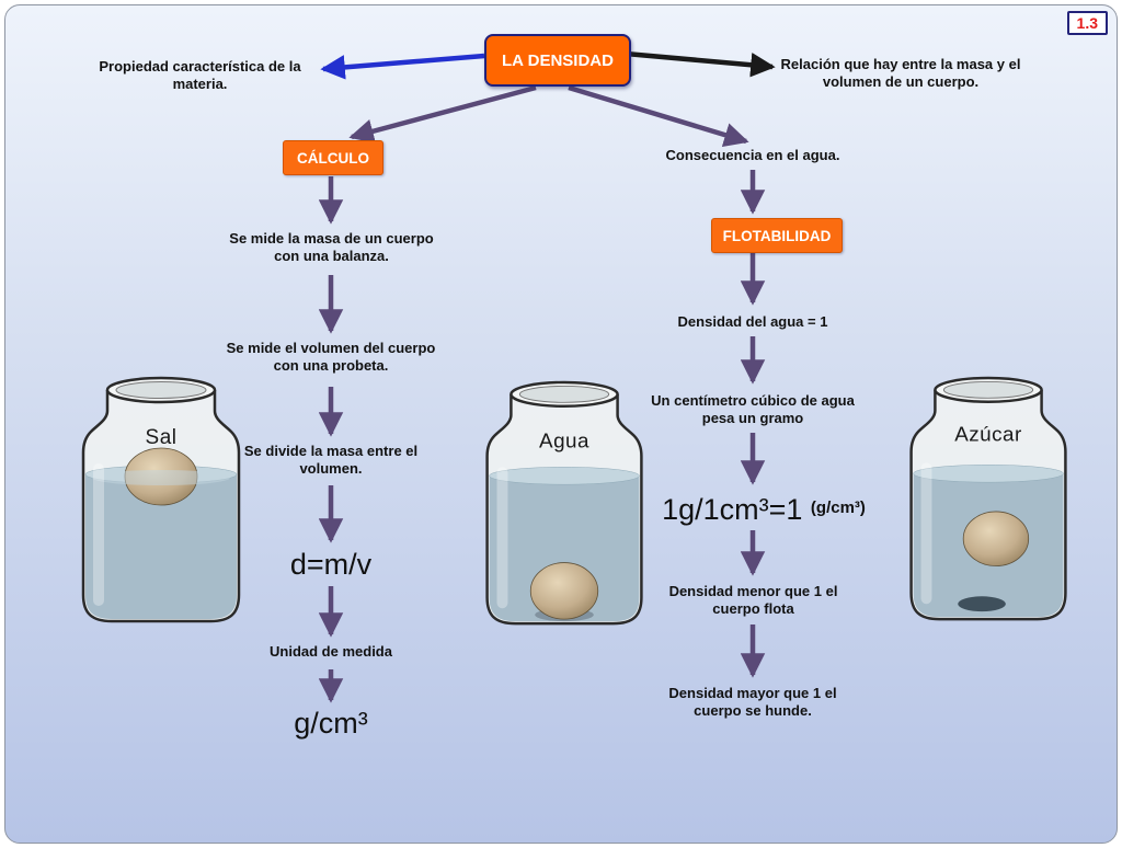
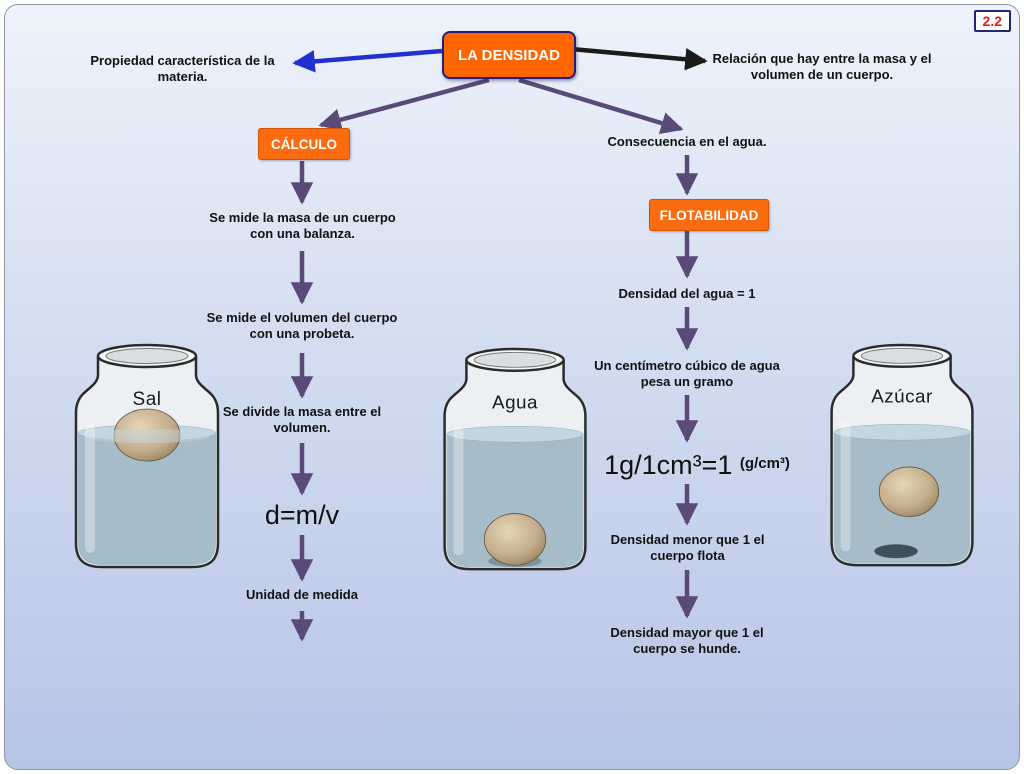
- 1.3
+ 2.2
  LA DENSIDAD
  Propiedad característica de la materia.
  Relación que hay entre la masa y el volumen de un cuerpo.
  CÁLCULO
  Se mide la masa de un cuerpo con una balanza.
  Se mide el volumen del cuerpo con una probeta.
  Se divide la masa entre el volumen.
  d=m/v
  Unidad de medida
- g/cm³
  Consecuencia en el agua.
  FLOTABILIDAD
  Densidad del agua = 1
  Un centímetro cúbico de agua pesa un gramo
  1g/1cm³=1 (g/cm³)
  Densidad menor que 1 el cuerpo flota
  Densidad mayor que 1 el cuerpo se hunde.
  Sal
  Agua
  Azúcar
